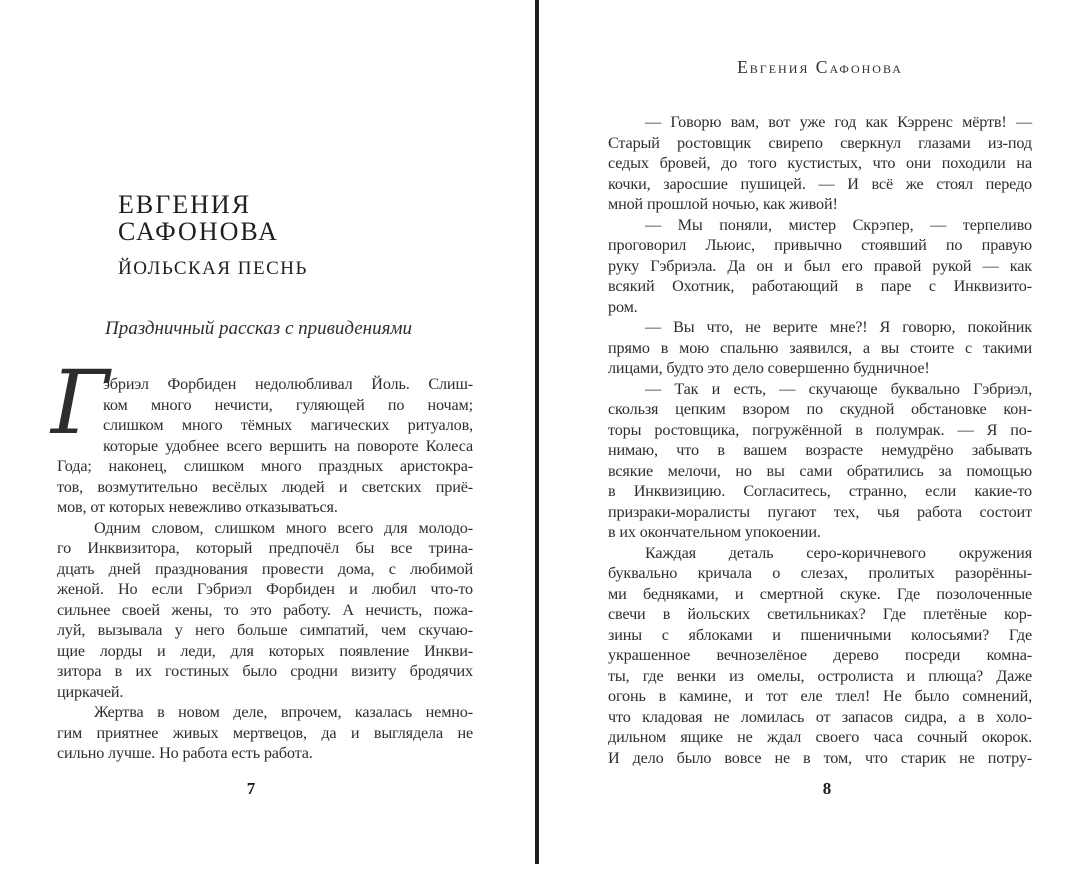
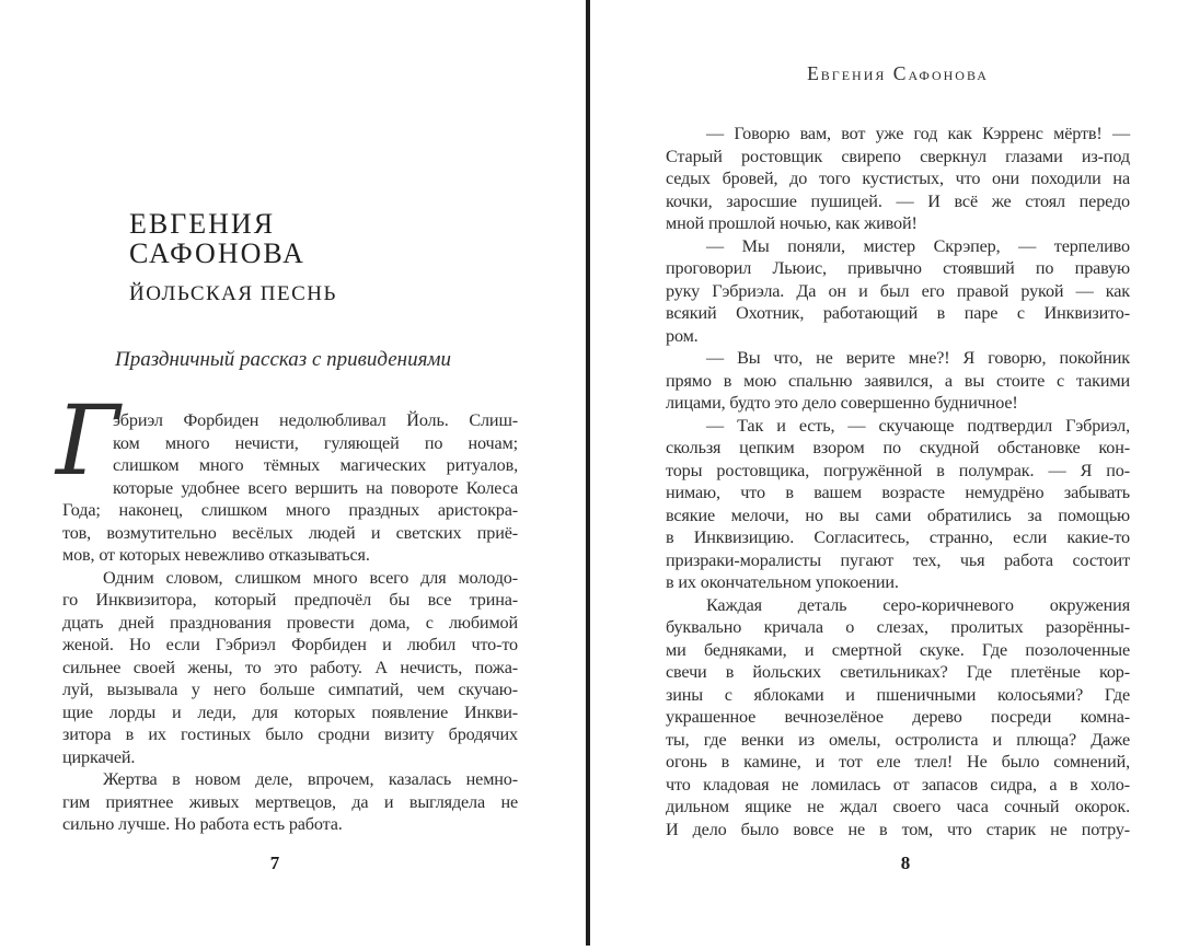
  ЕВГЕНИЯ
  САФОНОВА
  ЙОЛЬСКАЯ ПЕСНЬ
  Праздничный рассказ с привидениями
  Г
  эбриэл Форбиден недолюбливал Йоль. Слиш-
  ком много нечисти, гуляющей по ночам;
  слишком много тёмных магических ритуалов,
  которые удобнее всего вершить на повороте Колеса
  Года; наконец, слишком много праздных аристокра-
  тов, возмутительно весёлых людей и светских приё-
  мов, от которых невежливо отказываться.
  Одним словом, слишком много всего для молодо-
  го Инквизитора, который предпочёл бы все трина-
  дцать дней празднования провести дома, с любимой
  женой. Но если Гэбриэл Форбиден и любил что-то
  сильнее своей жены, то это работу. А нечисть, пожа-
  луй, вызывала у него больше симпатий, чем скучаю-
  щие лорды и леди, для которых появление Инкви-
  зитора в их гостиных было сродни визиту бродячих
  циркачей.
  Жертва в новом деле, впрочем, казалась немно-
  гим приятнее живых мертвецов, да и выглядела не
  сильно лучше. Но работа есть работа.
  7
  Евгения Сафонова
  — Говорю вам, вот уже год как Кэрренс мёртв! —
  Старый ростовщик свирепо сверкнул глазами из-под
  седых бровей, до того кустистых, что они походили на
  кочки, заросшие пушицей. — И всё же стоял передо
  мной прошлой ночью, как живой!
  — Мы поняли, мистер Скрэпер, — терпеливо
  проговорил Льюис, привычно стоявший по правую
  руку Гэбриэла. Да он и был его правой рукой — как
  всякий Охотник, работающий в паре с Инквизито-
  ром.
  — Вы что, не верите мне?! Я говорю, покойник
  прямо в мою спальню заявился, а вы стоите с такими
  лицами, будто это дело совершенно будничное!
- — Так и есть, — скучающе буквально Гэбриэл,
+ — Так и есть, — скучающе подтвердил Гэбриэл,
  скользя цепким взором по скудной обстановке кон-
  торы ростовщика, погружённой в полумрак. — Я по-
  нимаю, что в вашем возрасте немудрёно забывать
  всякие мелочи, но вы сами обратились за помощью
  в Инквизицию. Согласитесь, странно, если какие-то
  призраки-моралисты пугают тех, чья работа состоит
  в их окончательном упокоении.
  Каждая деталь серо-коричневого окружения
  буквально кричала о слезах, пролитых разорённы-
  ми бедняками, и смертной скуке. Где позолоченные
  свечи в йольских светильниках? Где плетёные кор-
  зины с яблоками и пшеничными колосьями? Где
  украшенное вечнозелёное дерево посреди комна-
  ты, где венки из омелы, остролиста и плюща? Даже
  огонь в камине, и тот еле тлел! Не было сомнений,
  что кладовая не ломилась от запасов сидра, а в холо-
  дильном ящике не ждал своего часа сочный окорок.
  И дело было вовсе не в том, что старик не потру-
  8
